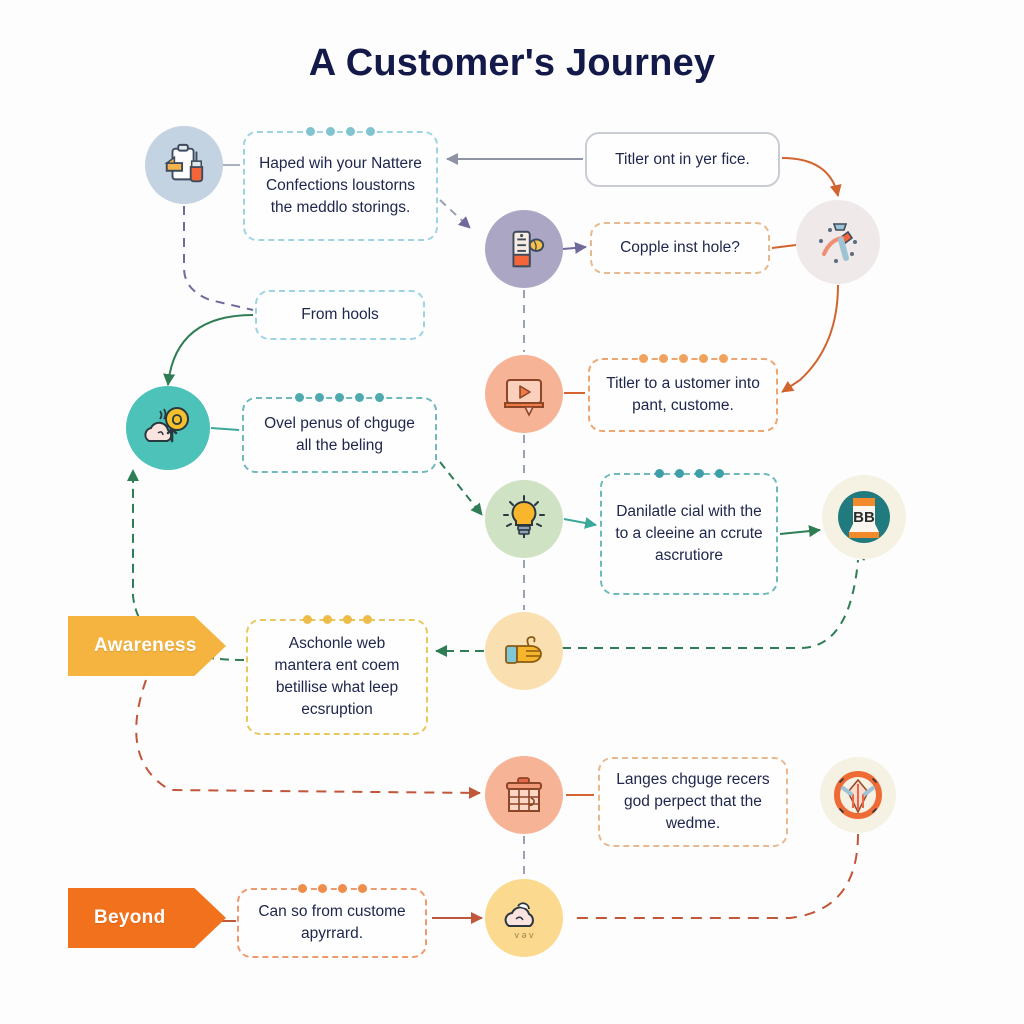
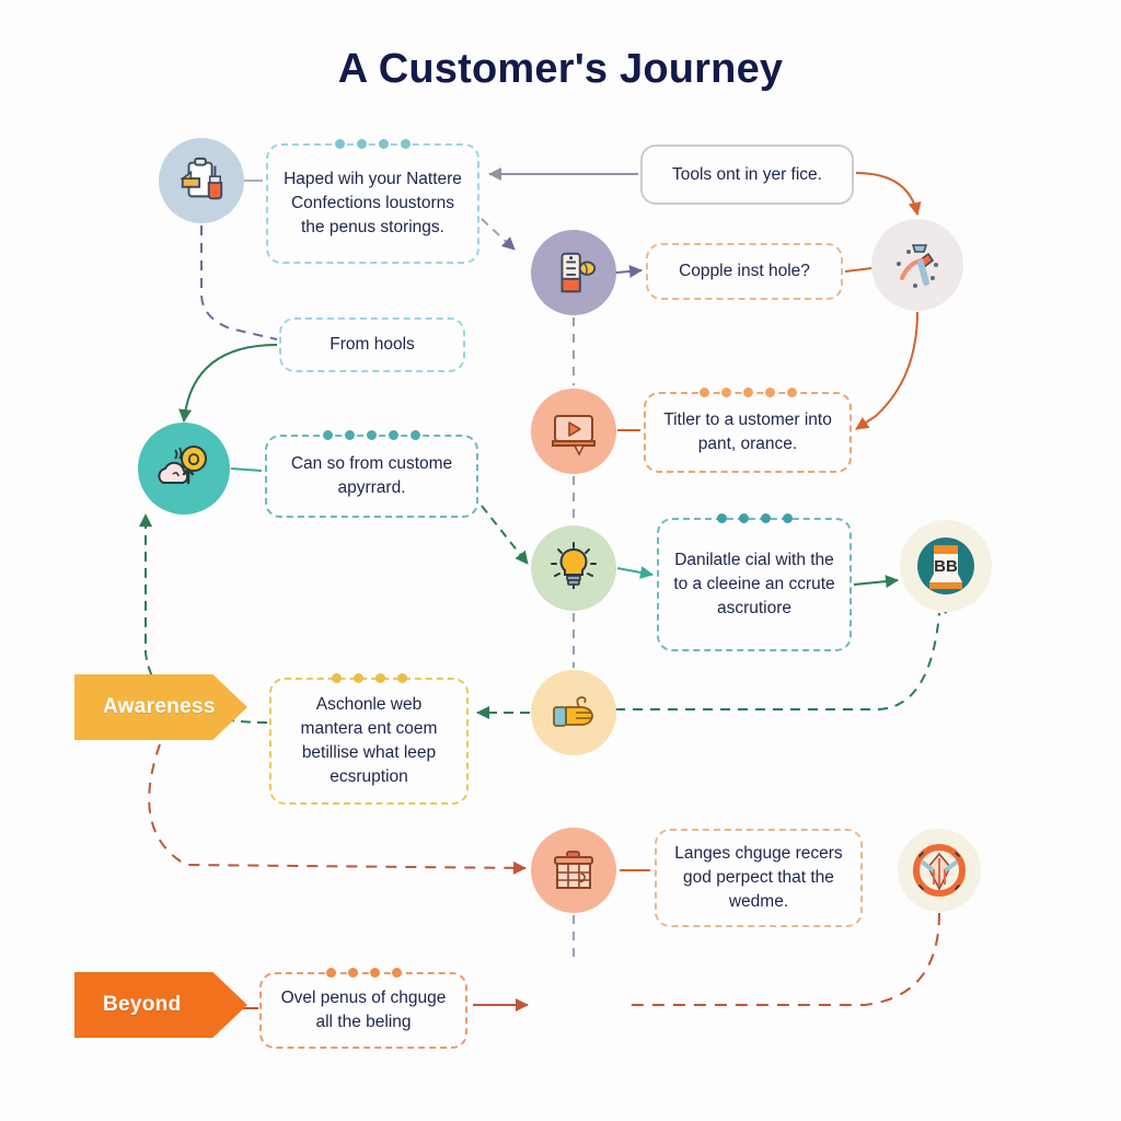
  A Customer's Journey
  BB
- v ə v
  Awareness
  Beyond
- Haped wih your Nattere Confections loustorns the meddlo storings.
+ Haped wih your Nattere Confections loustorns the penus storings.
- Titler ont in yer fice.
+ Tools ont in yer fice.
  Copple inst hole?
  From hools
- Titler to a ustomer into pant, custome.
+ Titler to a ustomer into pant, orance.
- Ovel penus of chguge all the beling
+ Can so from custome apyrrard.
  Danilatle cial with the to a cleeine an ccrute ascrutiore
  Aschonle web mantera ent coem betillise what leep ecsruption
  Langes chguge recers god perpect that the wedme.
- Can so from custome apyrrard.
+ Ovel penus of chguge all the beling
